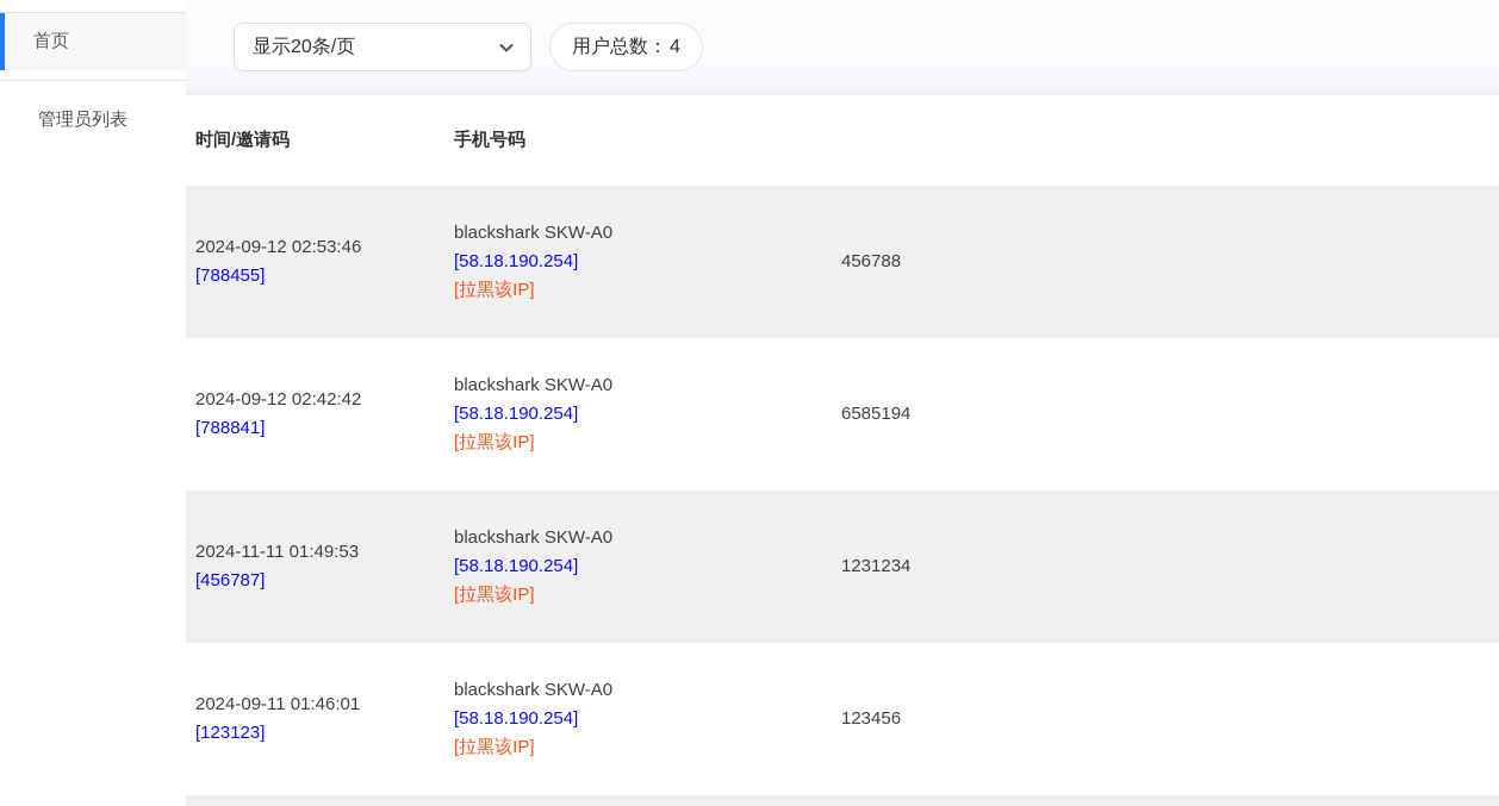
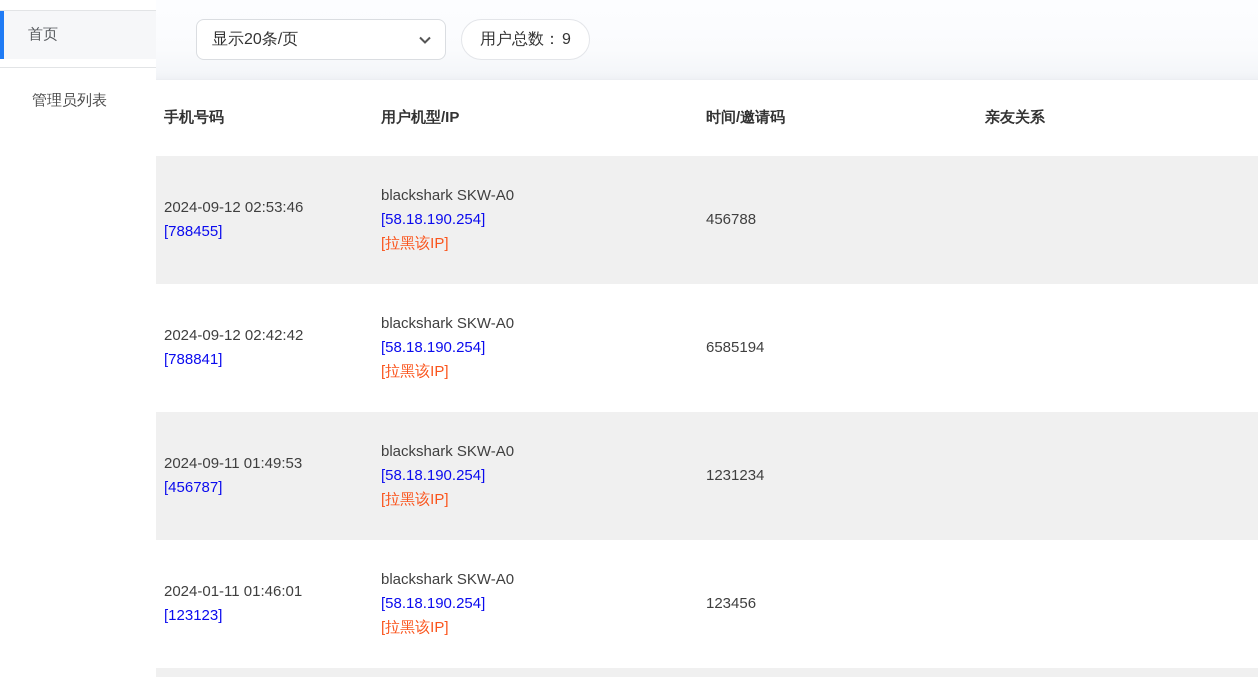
  首页
  管理员列表
  显示20条/页
  用户总数：
- 4
+ 9
- 时间/邀请码
+ 手机号码
+ 用户机型/IP
- 手机号码
+ 时间/邀请码
+ 亲友关系
  2024-09-12 02:53:46
  [788455]
  blackshark SKW-A0
  [58.18.190.254]
  [拉黑该IP]
  456788
  2024-09-12 02:42:42
  [788841]
  blackshark SKW-A0
  [58.18.190.254]
  [拉黑该IP]
  6585194
- 2024-11-11 01:49:53
+ 2024-09-11 01:49:53
  [456787]
  blackshark SKW-A0
  [58.18.190.254]
  [拉黑该IP]
  1231234
- 2024-09-11 01:46:01
+ 2024-01-11 01:46:01
  [123123]
  blackshark SKW-A0
  [58.18.190.254]
  [拉黑该IP]
  123456
